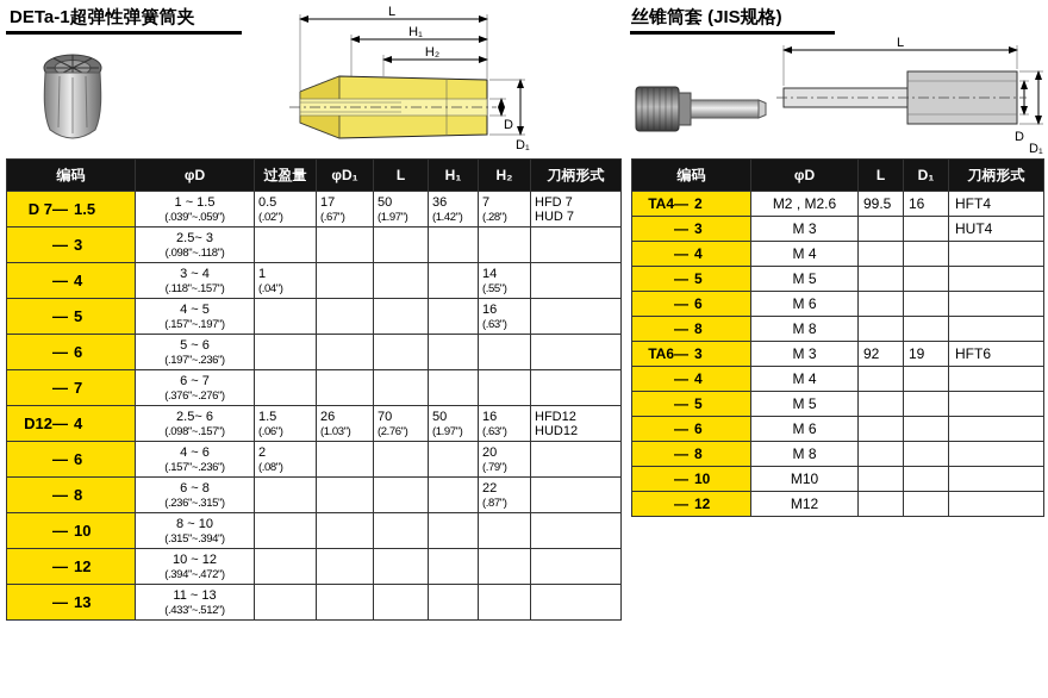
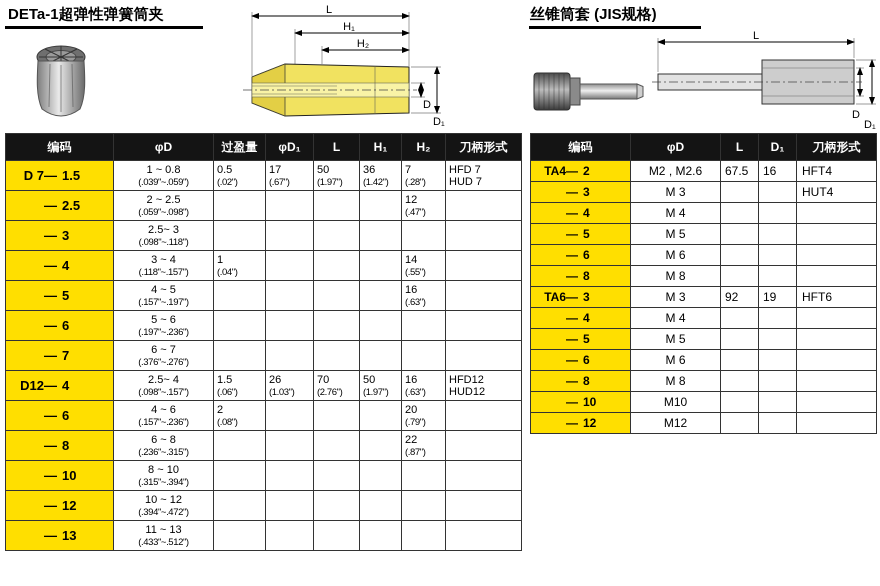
  DETa-1超弹性弹簧筒夹
  L
  H₁
  H₂
  D
  D₁
  丝锥筒套 (JIS规格)
  L
  D
  D₁
  编码	φD	过盈量	φD₁	L	H₁	H₂	刀柄形式
- D 7— 1.5	1 ~ 1.5(.039"~.059")	0.5(.02")	17(.67")	50(1.97")	36(1.42")	7(.28")	HFD 7HUD 7
+ D 7— 1.5	1 ~ 0.8(.039"~.059")	0.5(.02")	17(.67")	50(1.97")	36(1.42")	7(.28")	HFD 7HUD 7
+ — 2.5	2 ~ 2.5(.059"~.098")					12(.47")
  — 3	2.5~ 3(.098"~.118")
  — 4	3 ~ 4(.118"~.157")	1(.04")				14(.55")
  — 5	4 ~ 5(.157"~.197")					16(.63")
  — 6	5 ~ 6(.197"~.236")
  — 7	6 ~ 7(.376"~.276")
- D12— 4	2.5~ 6(.098"~.157")	1.5(.06")	26(1.03")	70(2.76")	50(1.97")	16(.63")	HFD12HUD12
+ D12— 4	2.5~ 4(.098"~.157")	1.5(.06")	26(1.03")	70(2.76")	50(1.97")	16(.63")	HFD12HUD12
  — 6	4 ~ 6(.157"~.236")	2(.08")				20(.79")
  — 8	6 ~ 8(.236"~.315")					22(.87")
  — 10	8 ~ 10(.315"~.394")
  — 12	10 ~ 12(.394"~.472")
  — 13	11 ~ 13(.433"~.512")
  编码	φD	L	D₁	刀柄形式
- TA4— 2	M2 , M2.6	99.5	16	HFT4
+ TA4— 2	M2 , M2.6	67.5	16	HFT4
  — 3	M 3			HUT4
  — 4	M 4
  — 5	M 5
  — 6	M 6
  — 8	M 8
  TA6— 3	M 3	92	19	HFT6
  — 4	M 4
  — 5	M 5
  — 6	M 6
  — 8	M 8
  — 10	M10
  — 12	M12
